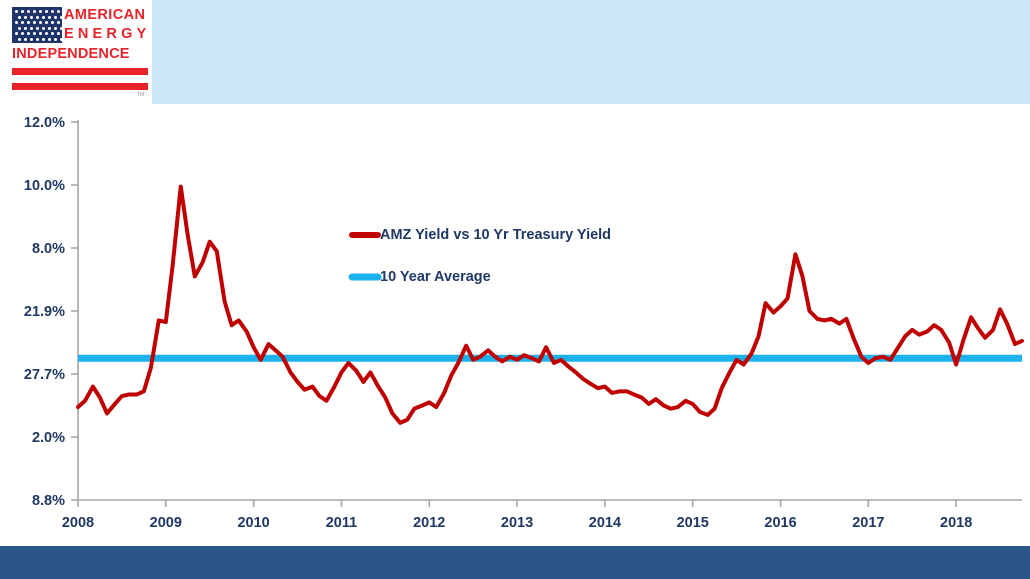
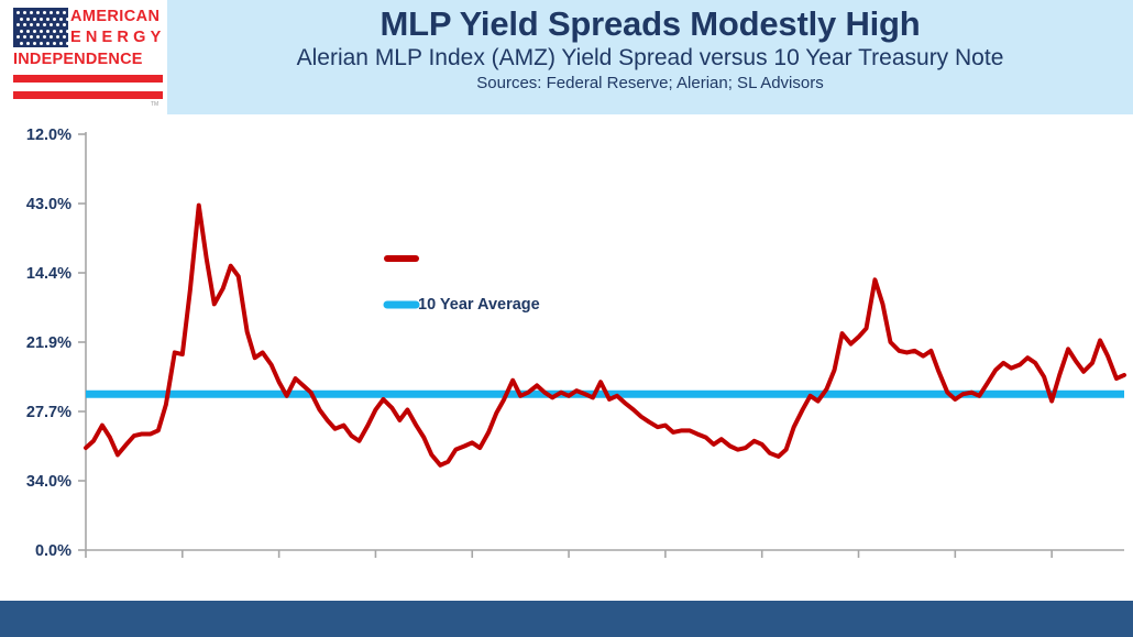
  AMERICAN
  ENERGY
  INDEPENDENCE
+ MLP Yield Spreads Modestly High
+ Alerian MLP Index (AMZ) Yield Spread versus 10 Year Treasury Note
+ Sources: Federal Reserve; Alerian; SL Advisors
- 8.8%
+ 0.0%
- 2.0%
+ 34.0%
  27.7%
  21.9%
- 8.0%
+ 14.4%
- 10.0%
+ 43.0%
  12.0%
- 2008
- 2009
- 2010
- 2011
- 2012
- 2013
- 2014
- 2015
- 2016
- 2017
- 2018
- AMZ Yield vs 10 Yr Treasury Yield
  10 Year Average
